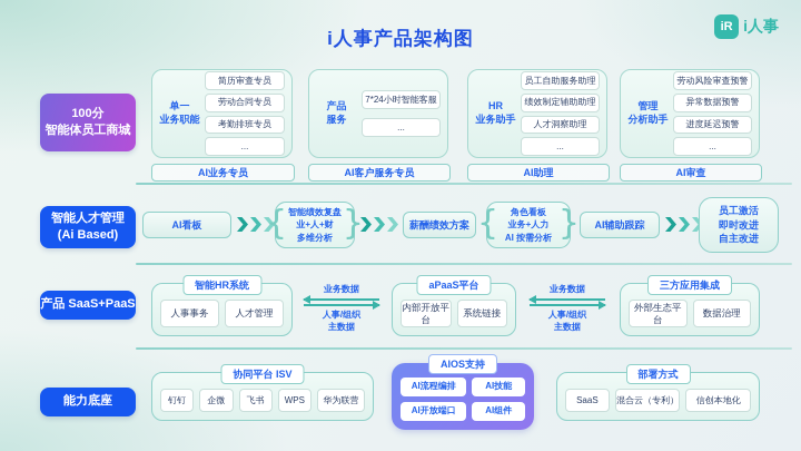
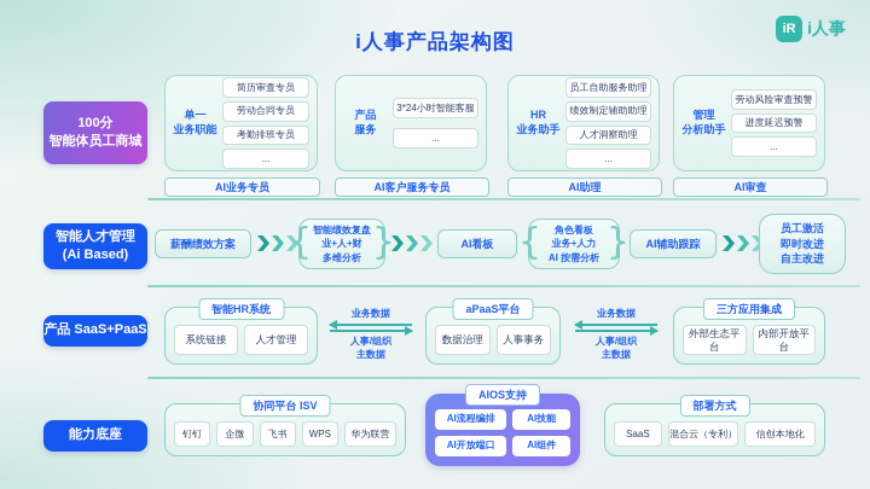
  i人事产品架构图
  iR
  i人事
  100分
  智能体员工商城
  单一
  业务职能
  简历审查专员
  劳动合同专员
  考勤排班专员
  ...
  产品
  服务
- 7*24小时智能客服
+ 3*24小时智能客服
  ...
  HR
  业务助手
  员工自助服务助理
  绩效制定辅助助理
  人才洞察助理
  ...
  管理
  分析助手
  劳动风险审查预警
- 异常数据预警
  进度延迟预警
  ...
  AI业务专员
  AI客户服务专员
  AI助理
  AI审查
  智能人才管理
  (Ai Based)
- AI看板
+ 薪酬绩效方案
  智能绩效复盘
  业+人+财
  多维分析
- 薪酬绩效方案
+ AI看板
  角色看板
  业务+人力
  AI 按需分析
  AI辅助跟踪
  员工激活
  即时改进
  自主改进
  产品 SaaS+PaaS
  智能HR系统
- 人事事务
+ 系统链接
  人才管理
  业务数据
  人事/组织
  主数据
  aPaaS平台
- 内部开放平台
+ 数据治理
- 系统链接
+ 人事事务
  业务数据
  人事/组织
  主数据
  三方应用集成
  外部生态平台
- 数据治理
+ 内部开放平台
  能力底座
  协同平台 ISV
  钉钉
  企微
  飞书
  WPS
  华为联营
  AIOS支持
  AI流程编排
  AI技能
  AI开放端口
  AI组件
  部署方式
  SaaS
  混合云（专利）
  信创本地化
